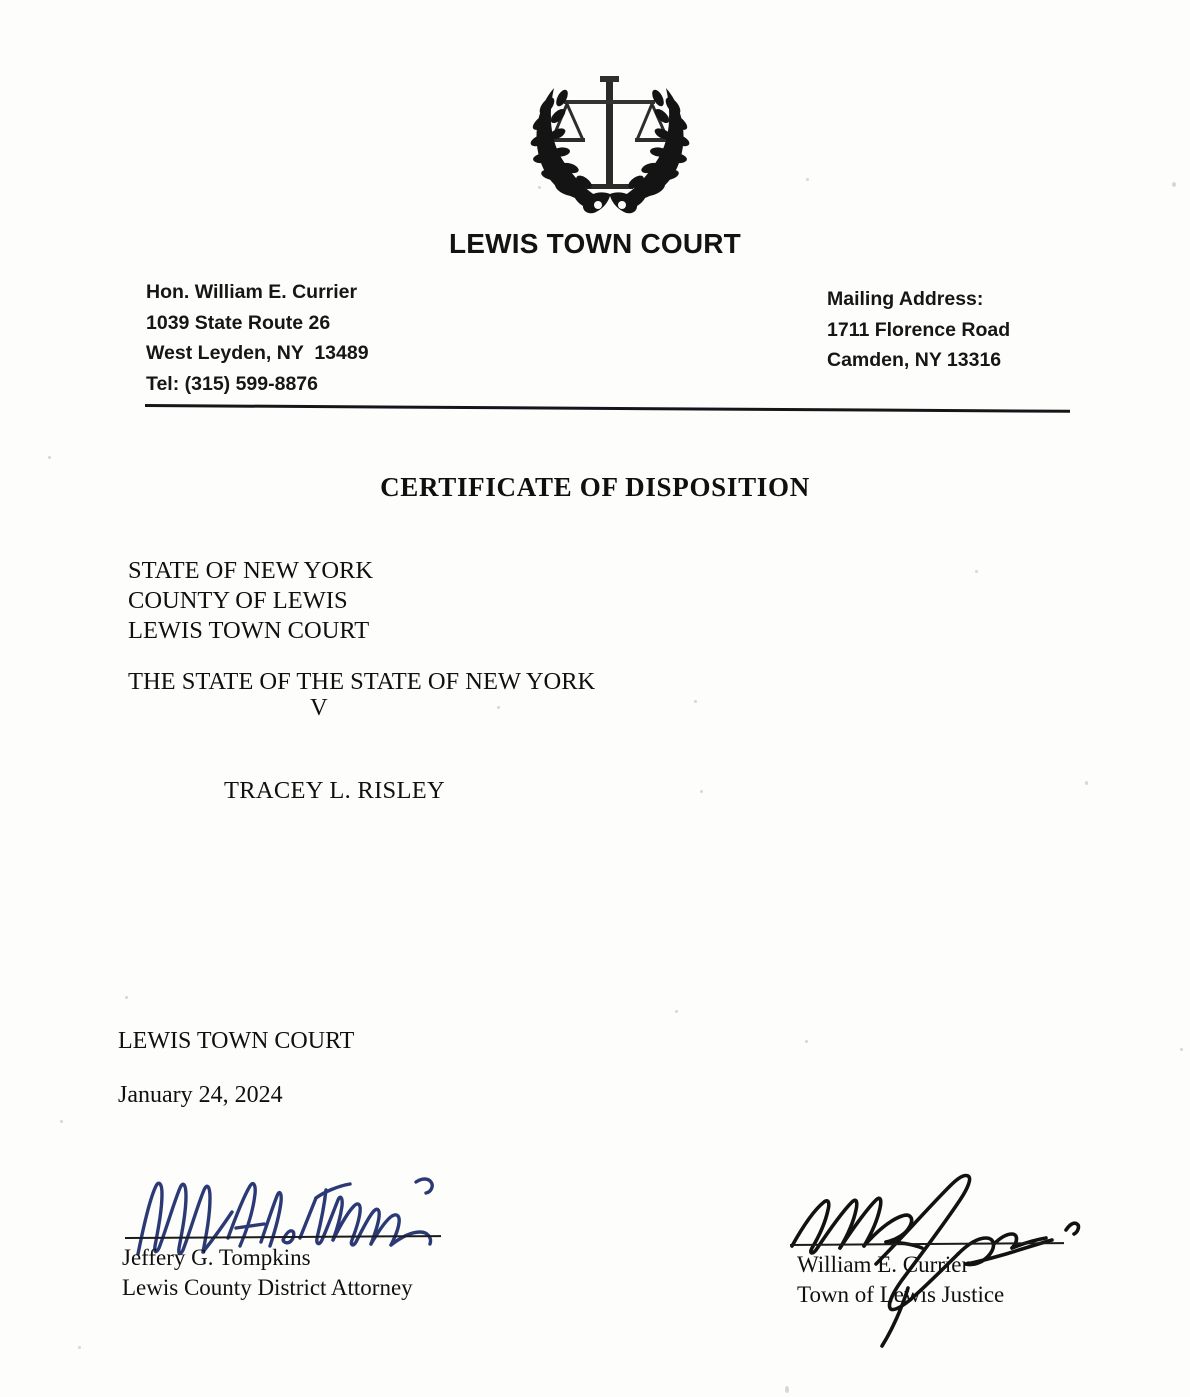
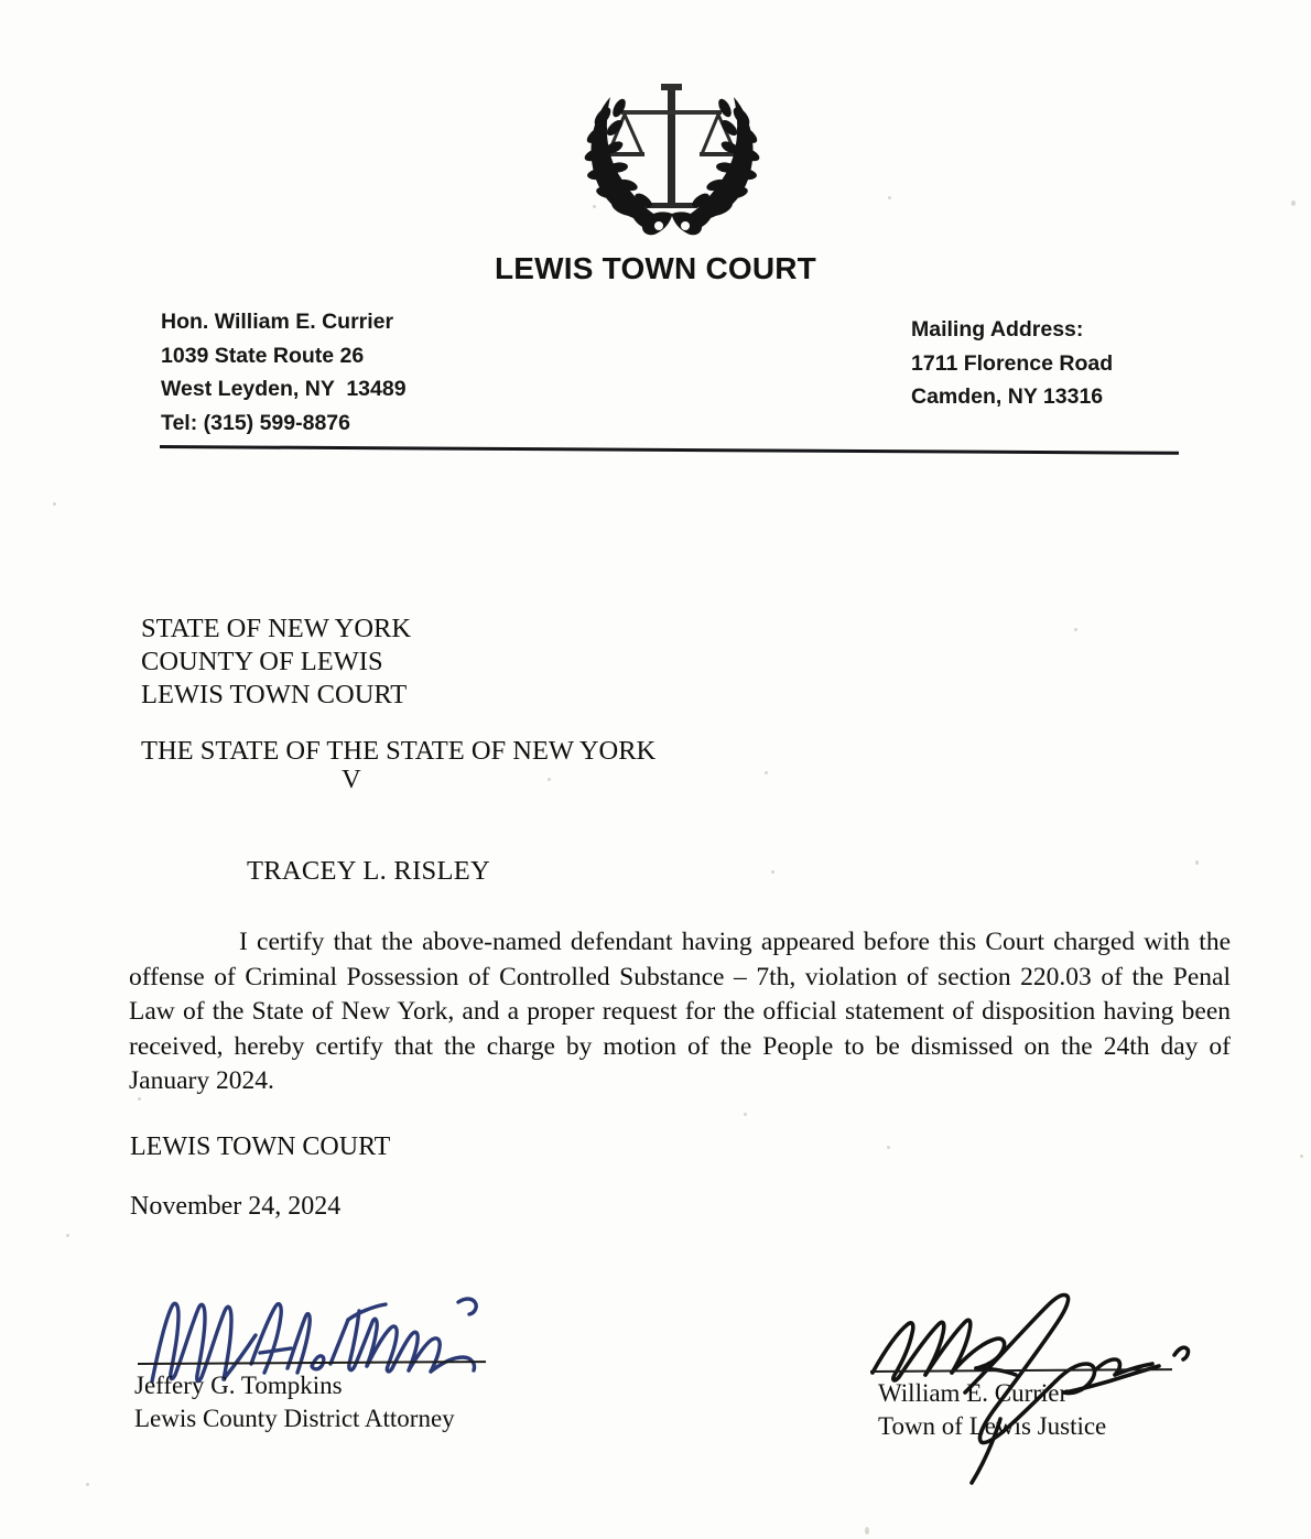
  LEWIS TOWN COURT
  Hon. William E. Currier
  1039 State Route 26
  West Leyden, NY 13489
  Tel: (315) 599-8876
  Mailing Address:
  1711 Florence Road
  Camden, NY 13316
- CERTIFICATE OF DISPOSITION
  STATE OF NEW YORK
  COUNTY OF LEWIS
  LEWIS TOWN COURT
  THE STATE OF THE STATE OF NEW YORK
  V
  TRACEY L. RISLEY
+ I certify that the above-named defendant having appeared before this Court charged with the offense of Criminal Possession of Controlled Substance – 7th, violation of section 220.03 of the Penal Law of the State of New York, and a proper request for the official statement of disposition having been received, hereby certify that the charge by motion of the People to be dismissed on the 24th day of January 2024.
  LEWIS TOWN COURT
- January 24, 2024
+ November 24, 2024
  Jeffery G. Tompkins Lewis County District Attorney
  William E. Currier Town of Lewis Justice
